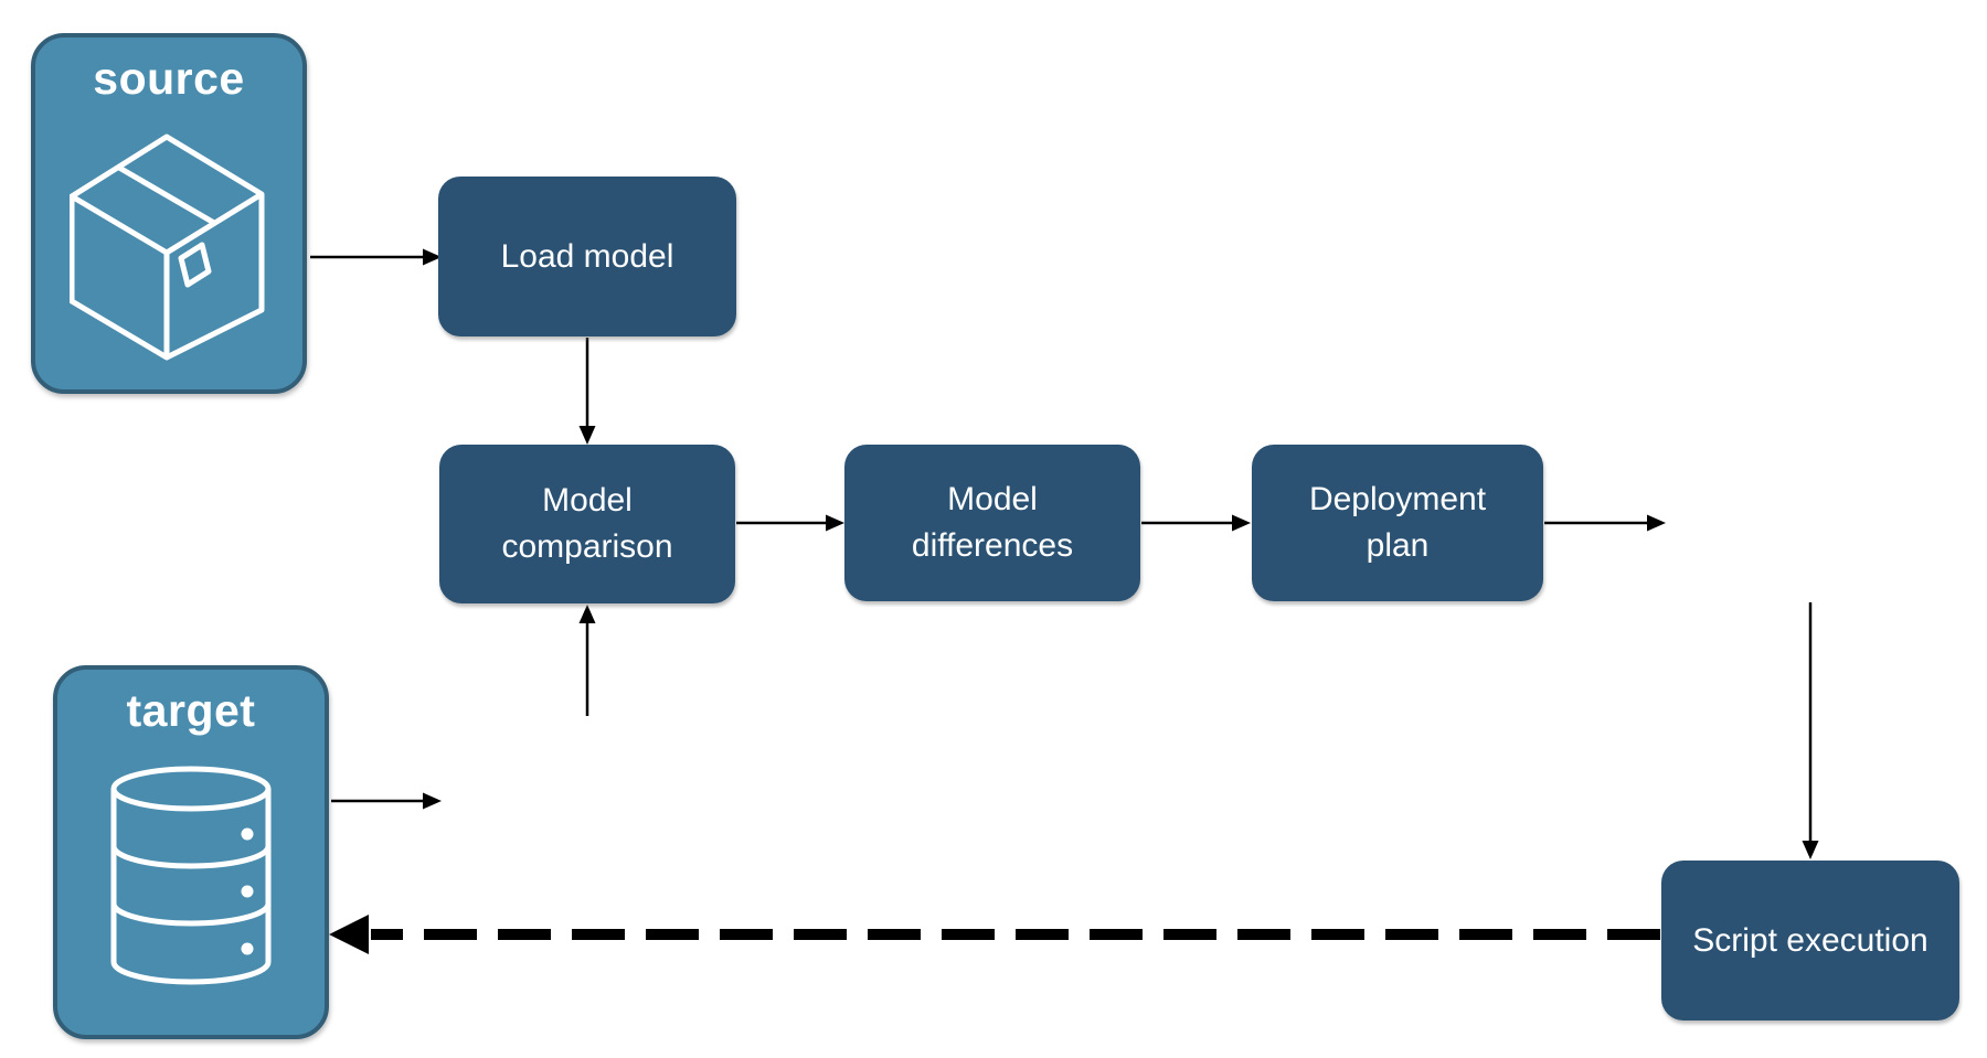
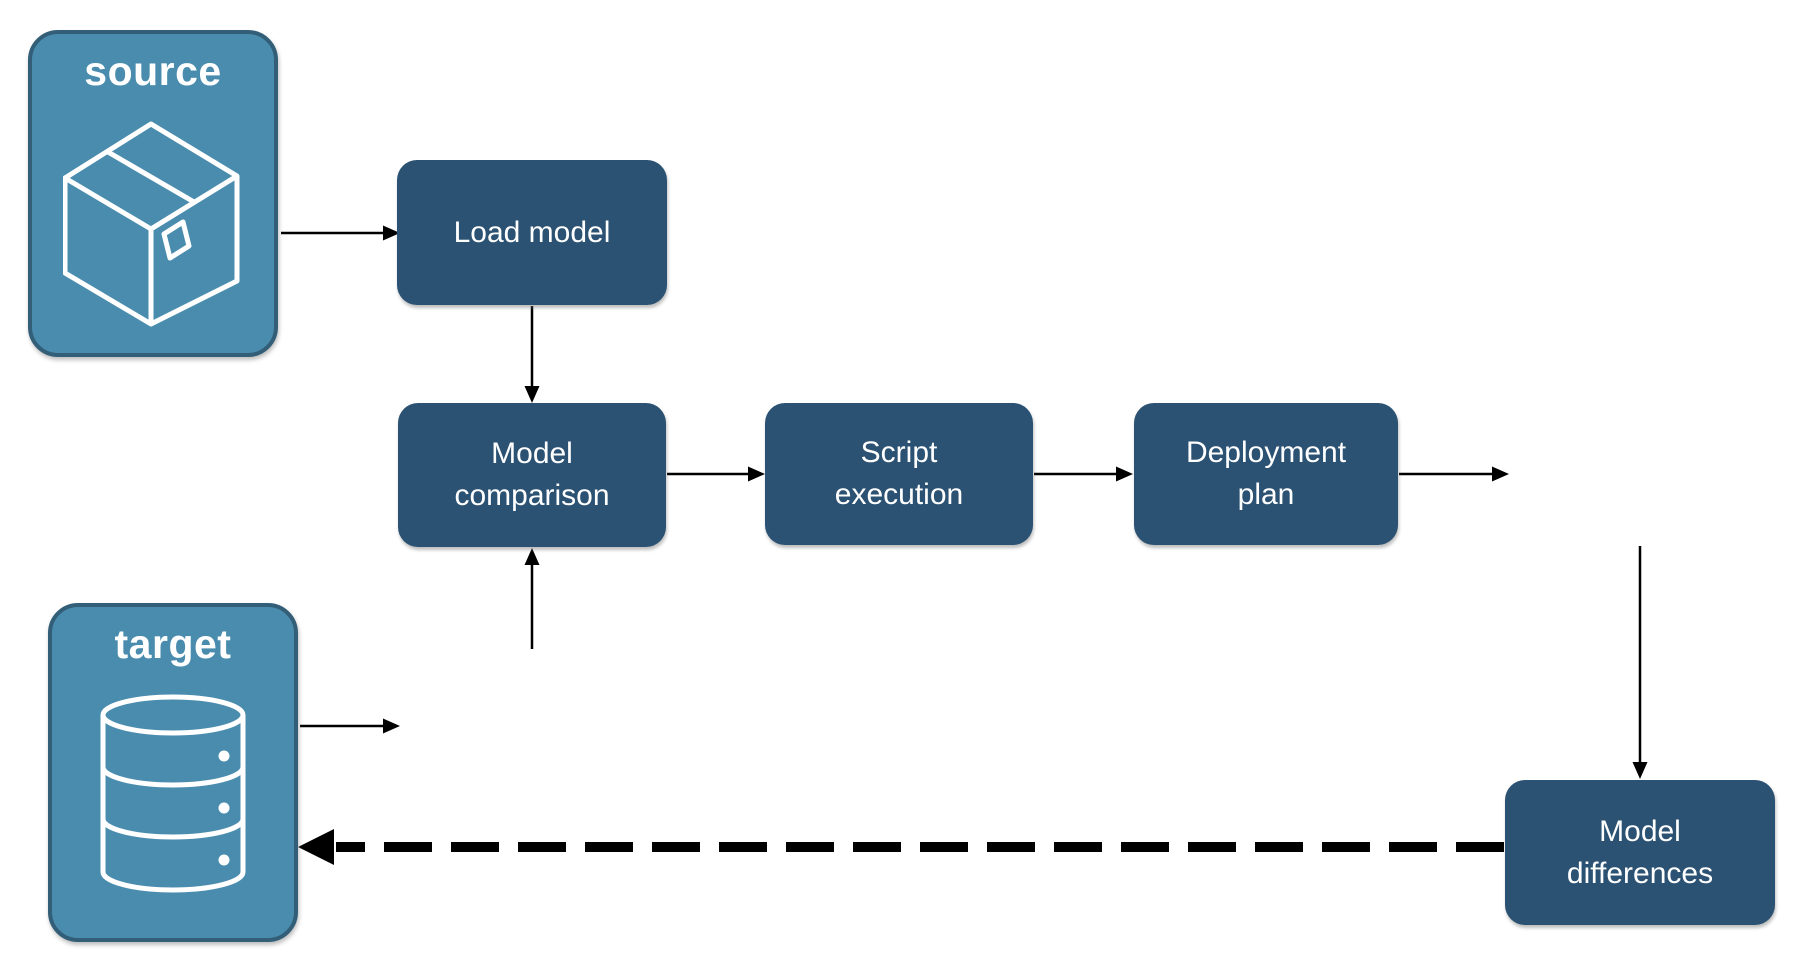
  source
  target
  Load model
  Model comparison
- Model differences
+ Script execution
  Deployment plan
- Script execution
+ Model differences
